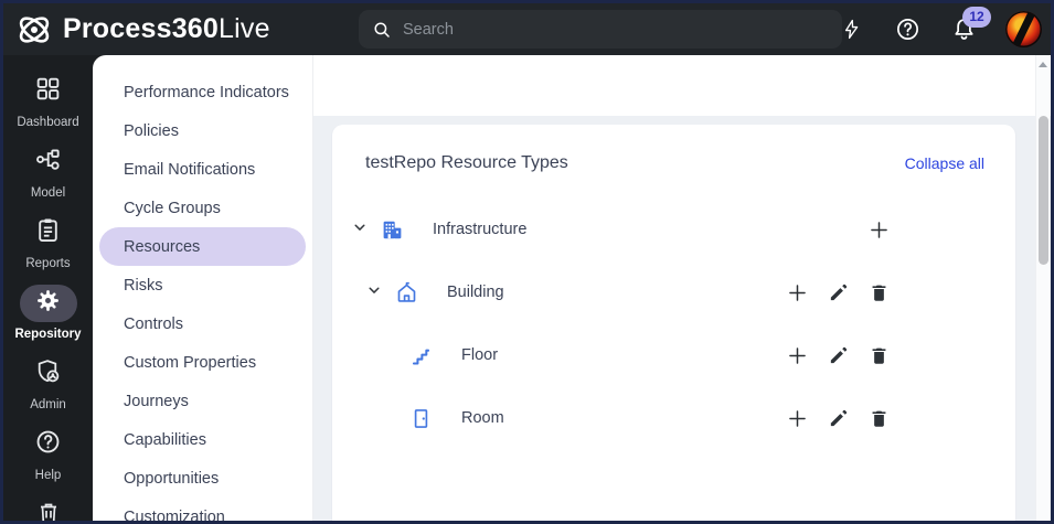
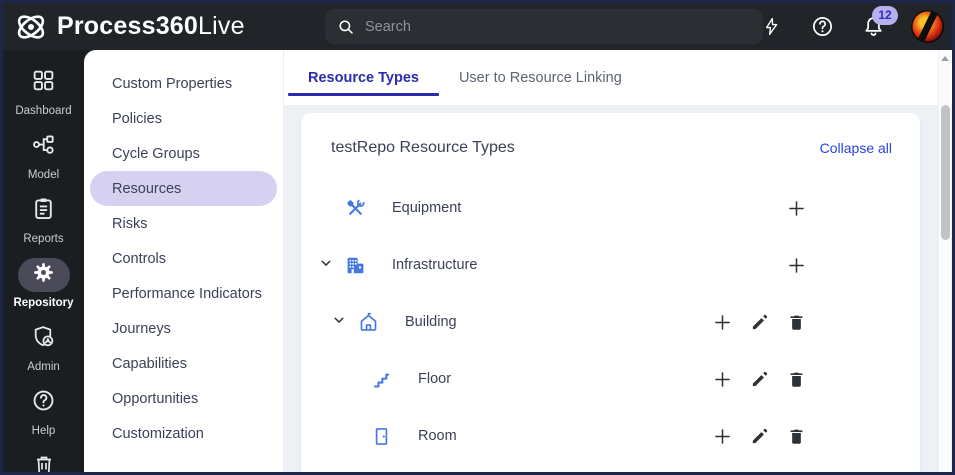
  Process360Live
  Search
  12
  Dashboard
  Model
  Reports
  Repository
  Admin
  Help
- Performance Indicators
+ Custom Properties
  Policies
- Email Notifications
  Cycle Groups
  Resources
  Risks
  Controls
- Custom Properties
+ Performance Indicators
  Journeys
  Capabilities
  Opportunities
  Customization
+ Resource Types
+ User to Resource Linking
  testRepo Resource Types
  Collapse all
+ Equipment
  Infrastructure
  Building
  Floor
  Room
